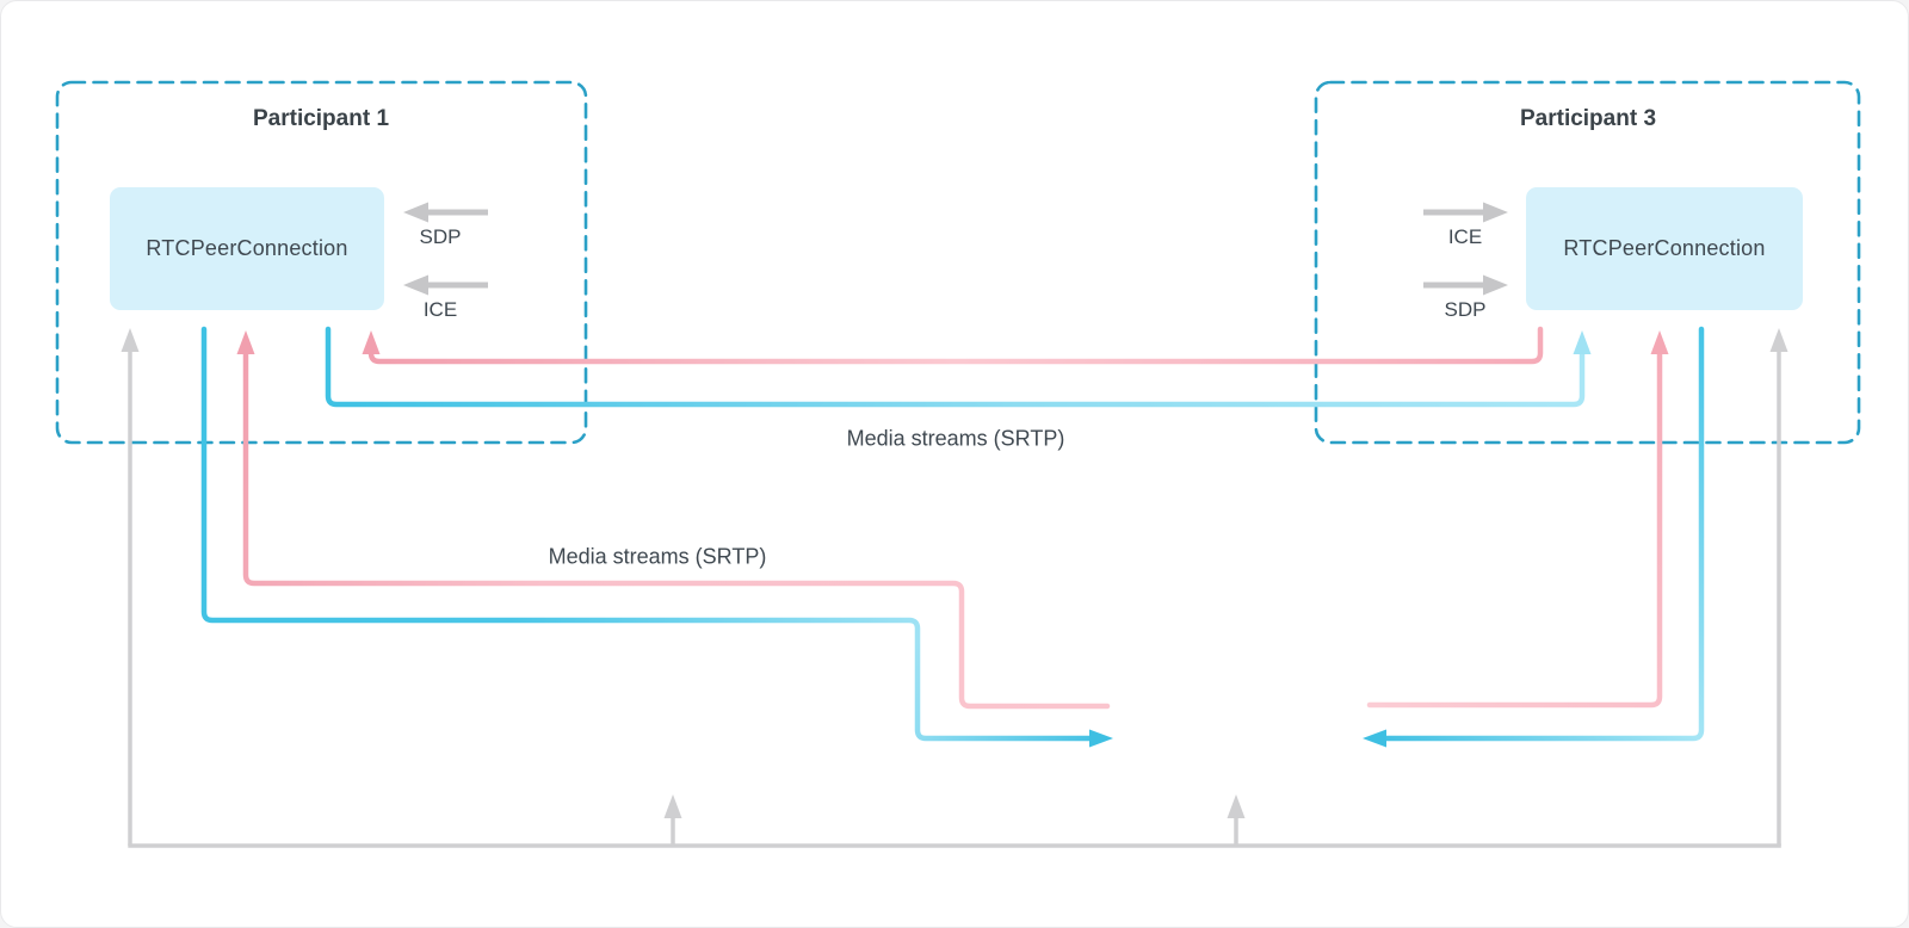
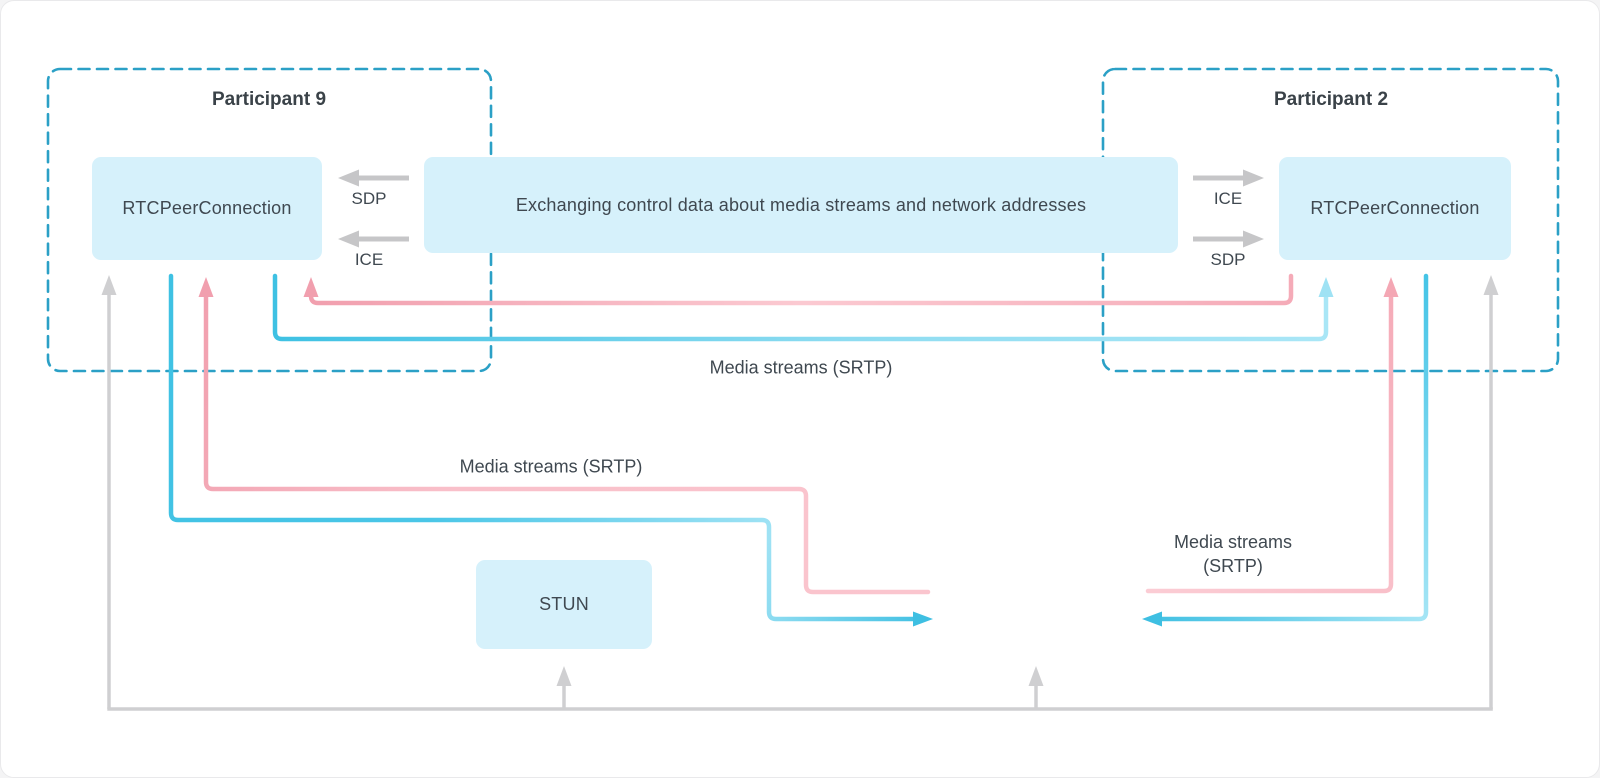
  RTCPeerConnection
+ Exchanging control data about media streams and network addresses
  RTCPeerConnection
+ STUN
- Participant 1
+ Participant 9
- Participant 3
+ Participant 2
  SDP
  ICE
  ICE
  SDP
  Media streams (SRTP)
  Media streams (SRTP)
+ Media streams
+ (SRTP)
